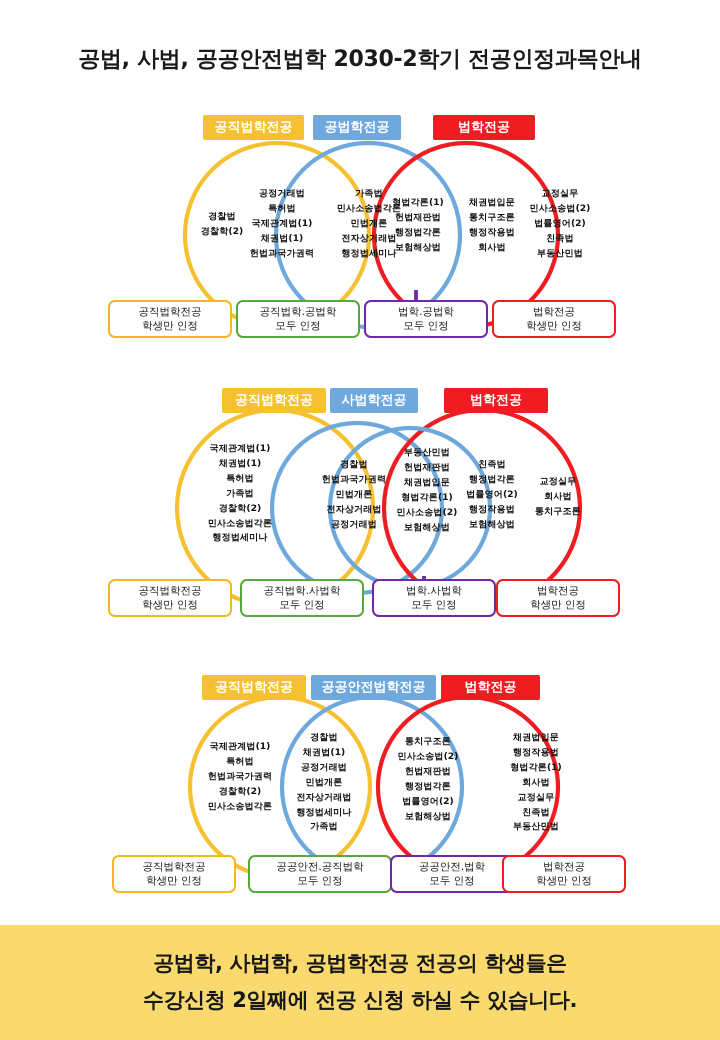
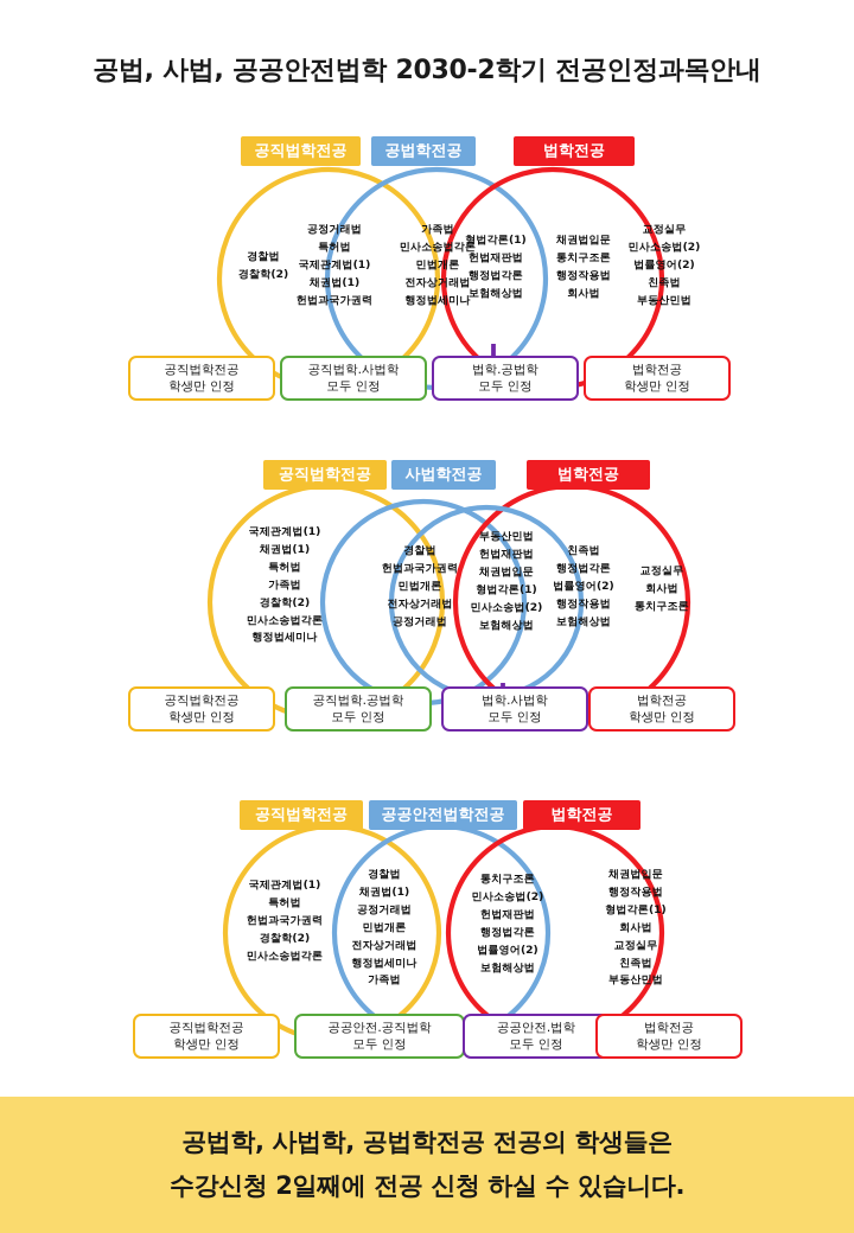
  공법, 사법, 공공안전법학 2030-2학기 전공인정과목안내
  공직법학전공
  공법학전공
  법학전공
  경찰법
  경찰학(2)
  공정거래법
  특허법
  국제관계법(1)
  채권법(1)
  헌법과국가권력
  가족법
  민사소송법각론
  민법개론
  전자상거래법
  행정법세미나
  형법각론(1)
  헌법재판법
  행정법각론
  보험해상법
  채권법입문
  통치구조론
  행정작용법
  회사법
  교정실무
  민사소송법(2)
  법률영어(2)
  친족법
  부동산민법
  공직법학전공
  학생만 인정
- 공직법학.공법학
+ 공직법학.사법학
  모두 인정
  법학.공법학
  모두 인정
  법학전공
  학생만 인정
  공직법학전공
  사법학전공
  법학전공
  국제관계법(1)
  채권법(1)
  특허법
  가족법
  경찰학(2)
  민사소송법각론
  행정법세미나
  경찰법
  헌법과국가권력
  민법개론
  전자상거래법
  공정거래법
  부동산민법
  헌법재판법
  채권법입문
  형법각론(1)
  민사소송법(2)
  보험해상법
  친족법
  행정법각론
  법률영어(2)
  행정작용법
  보험해상법
  교정실무
  회사법
  통치구조론
  공직법학전공
  학생만 인정
- 공직법학.사법학
+ 공직법학.공법학
  모두 인정
  법학.사법학
  모두 인정
  법학전공
  학생만 인정
  공직법학전공
  공공안전법학전공
  법학전공
  국제관계법(1)
  특허법
  헌법과국가권력
  경찰학(2)
  민사소송법각론
  경찰법
  채권법(1)
  공정거래법
  민법개론
  전자상거래법
  행정법세미나
  가족법
  통치구조론
  민사소송법(2)
  헌법재판법
  행정법각론
  법률영어(2)
  보험해상법
  채권법입문
  행정작용법
  형법각론(1)
  회사법
  교정실무
  친족법
  부동산민법
  공직법학전공
  학생만 인정
  공공안전.공직법학
  모두 인정
  공공안전.법학
  모두 인정
  법학전공
  학생만 인정
  공법학, 사법학, 공법학전공 전공의 학생들은
  수강신청 2일째에 전공 신청 하실 수 있습니다.
